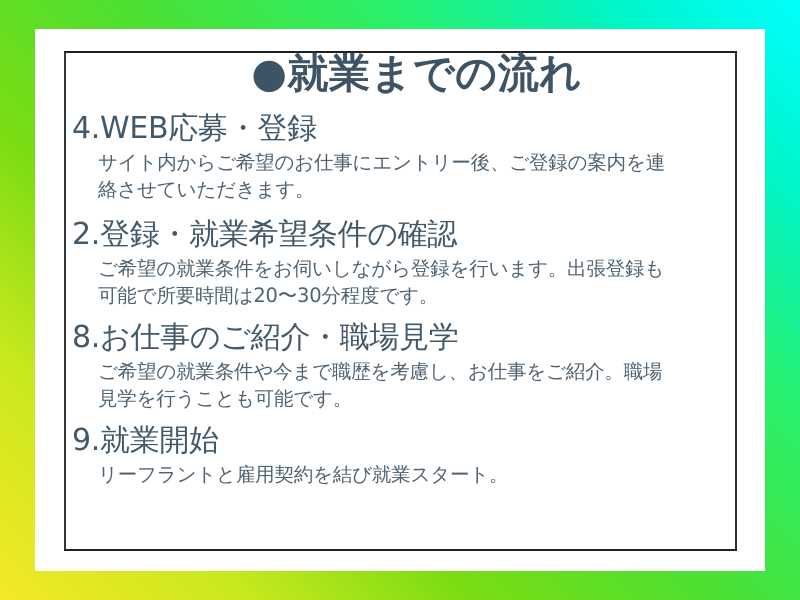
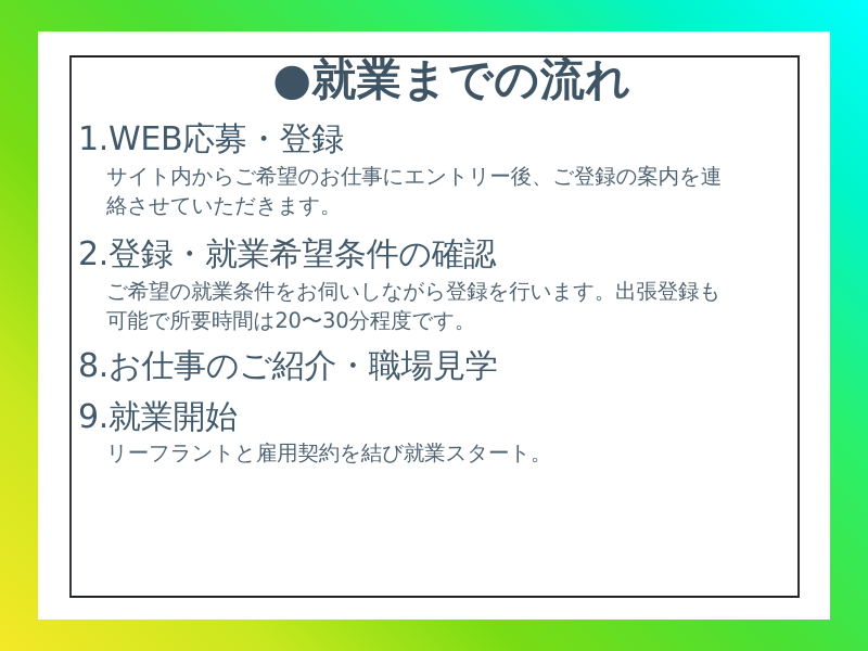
  ●就業までの流れ
- 4.WEB応募・登録
+ 1.WEB応募・登録
  サイト内からご希望のお仕事にエントリー後、ご登録の案内を連
  絡させていただきます。
  2.登録・就業希望条件の確認
  ご希望の就業条件をお伺いしながら登録を行います。出張登録も
  可能で所要時間は20〜30分程度です。
  8.お仕事のご紹介・職場見学
- ご希望の就業条件や今まで職歴を考慮し、お仕事をご紹介。職場
- 見学を行うことも可能です。
  9.就業開始
  リーフラントと雇用契約を結び就業スタート。
